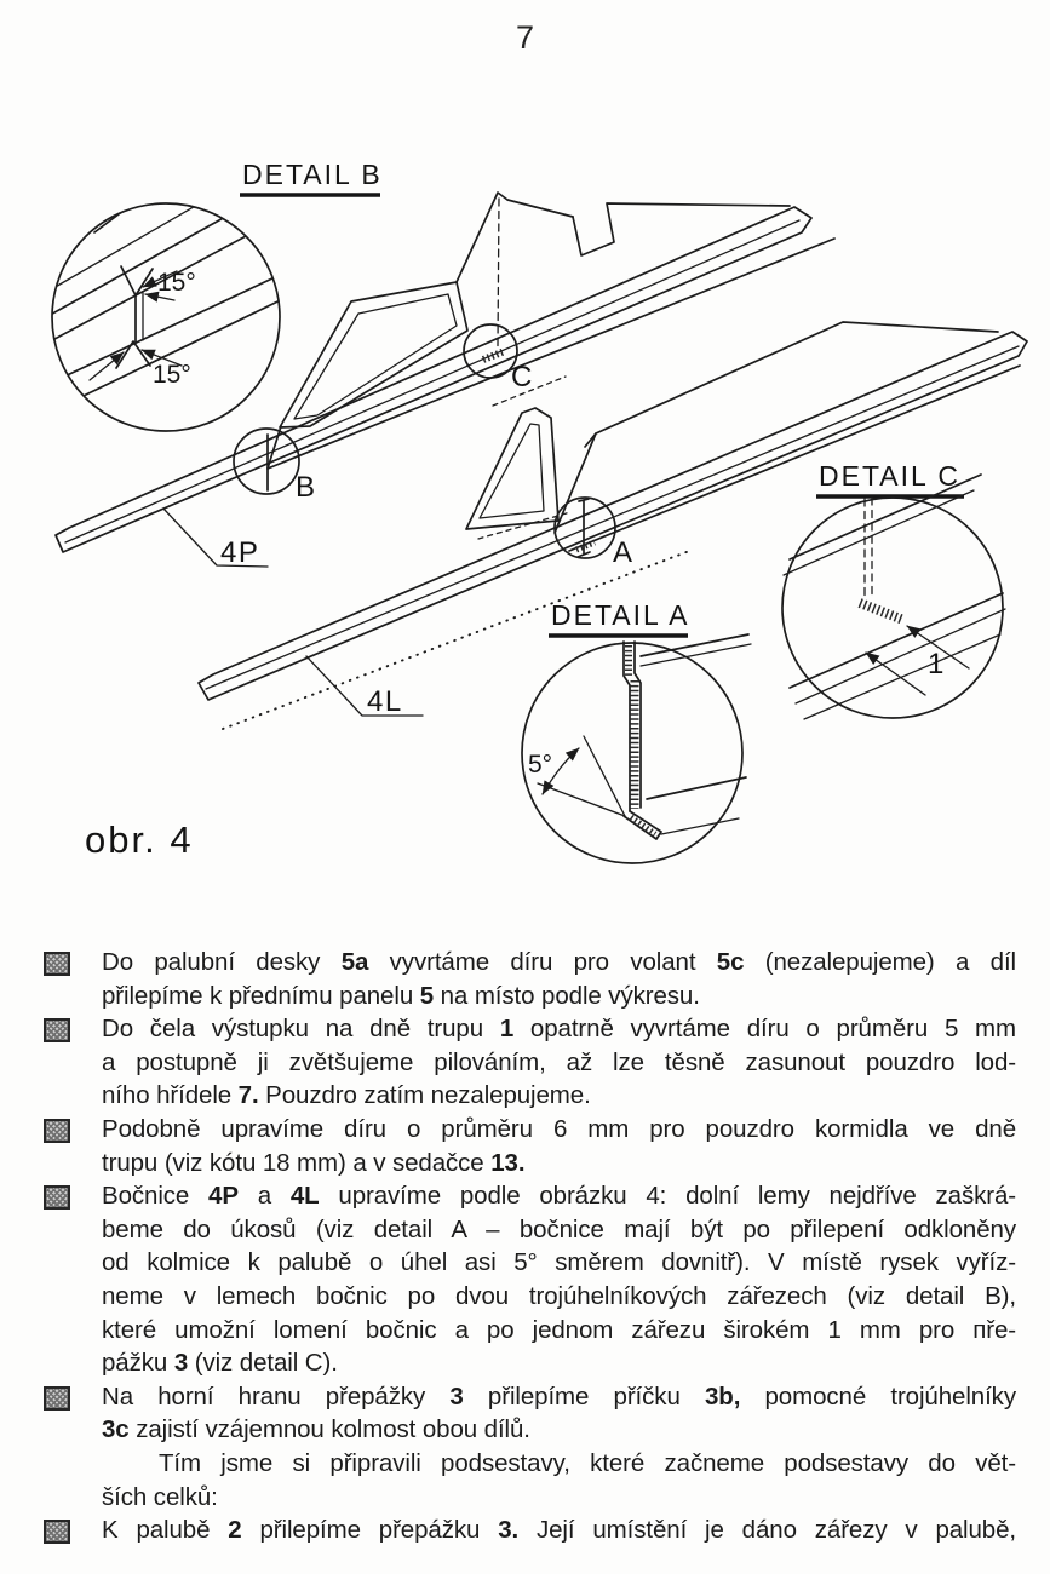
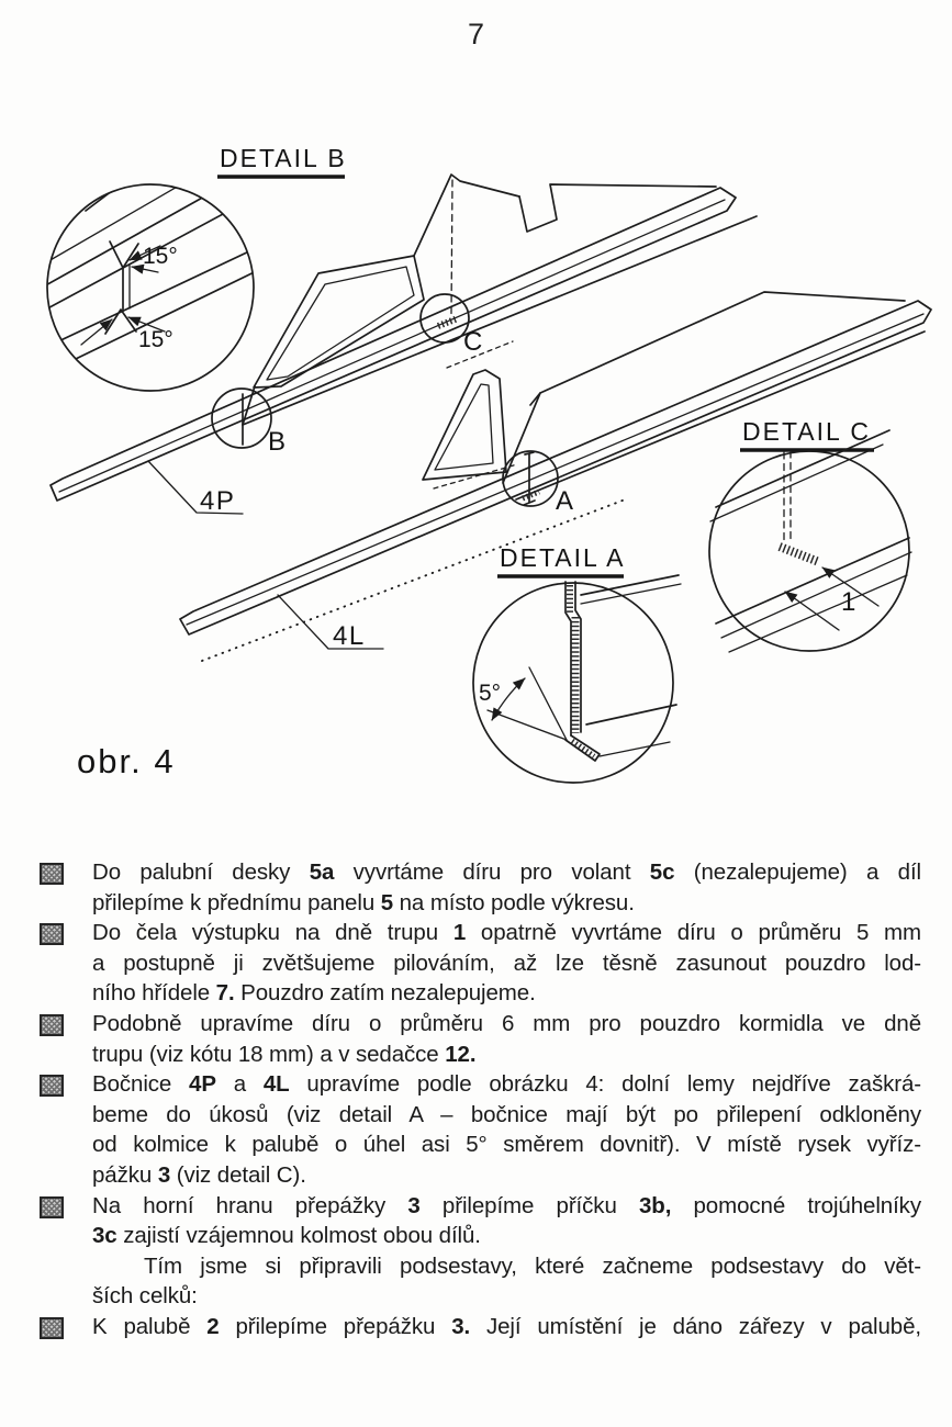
  7
  DETAIL B
  15°
  15°
  B
  C
  4P
  A
  4L
  DETAIL C
  1
  DETAIL A
  5°
  obr. 4
  Do palubní desky 5a vyvrtáme díru pro volant 5c (nezalepujeme) a díl
  přilepíme k přednímu panelu 5 na místo podle výkresu.
  Do čela výstupku na dně trupu 1 opatrně vyvrtáme díru o průměru 5 mm
  a postupně ji zvětšujeme pilováním, až lze těsně zasunout pouzdro lod-
  ního hřídele 7. Pouzdro zatím nezalepujeme.
  Podobně upravíme díru o průměru 6 mm pro pouzdro kormidla ve dně
- trupu (viz kótu 18 mm) a v sedačce 13.
+ trupu (viz kótu 18 mm) a v sedačce 12.
  Bočnice 4P a 4L upravíme podle obrázku 4: dolní lemy nejdříve zaškrá-
  beme do úkosů (viz detail A – bočnice mají být po přilepení odkloněny
  od kolmice k palubě o úhel asi 5° směrem dovnitř). V místě rysek vyříz-
- neme v lemech bočnic po dvou trojúhelníkových zářezech (viz detail B),
- které umožní lomení bočnic a po jednom zářezu širokém 1 mm pro пře-
  pážku 3 (viz detail C).
  Na horní hranu přepážky 3 přilepíme příčku 3b, pomocné trojúhelníky
  3c zajistí vzájemnou kolmost obou dílů.
  Tím jsme si připravili podsestavy, které začneme podsestavy do vět-
  ších celků:
  K palubě 2 přilepíme přepážku 3. Její umístění je dáno zářezy v palubě,
